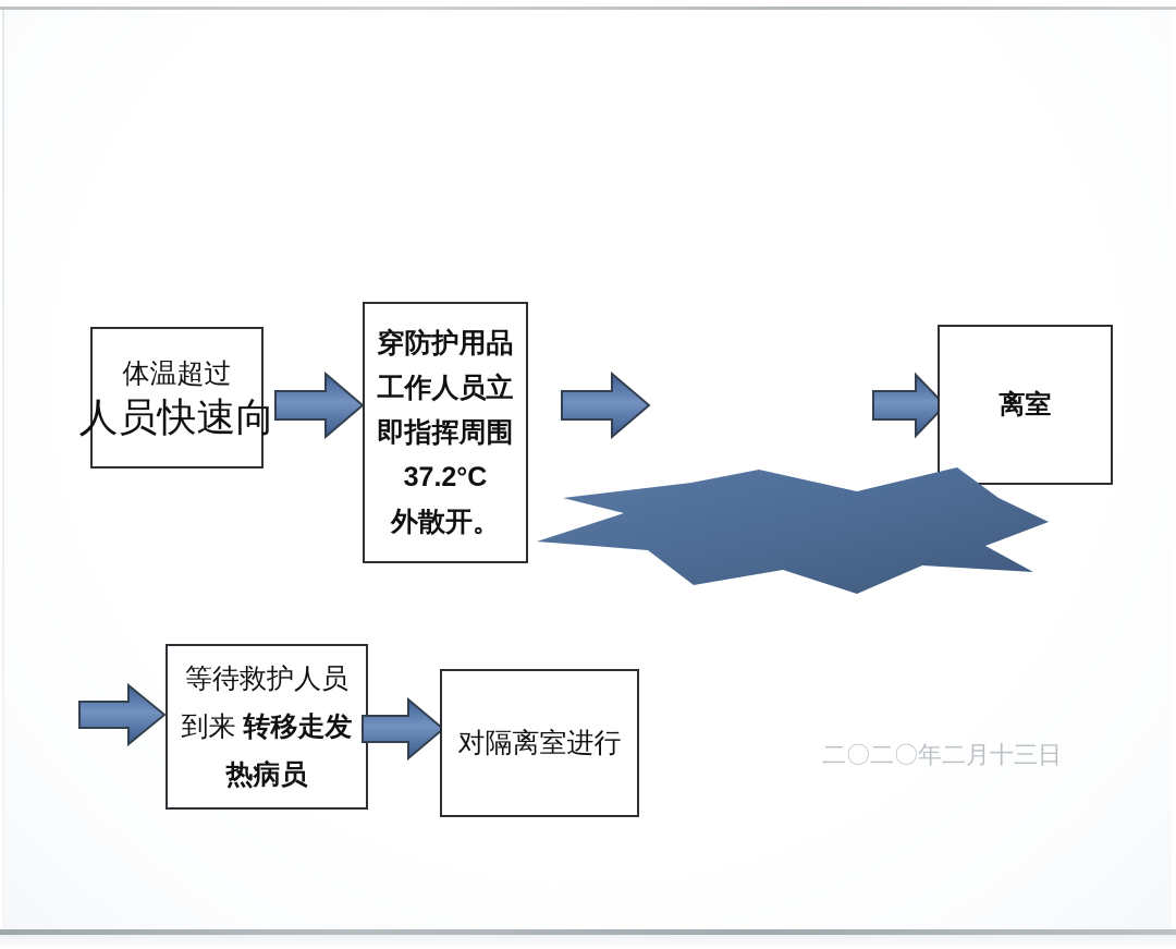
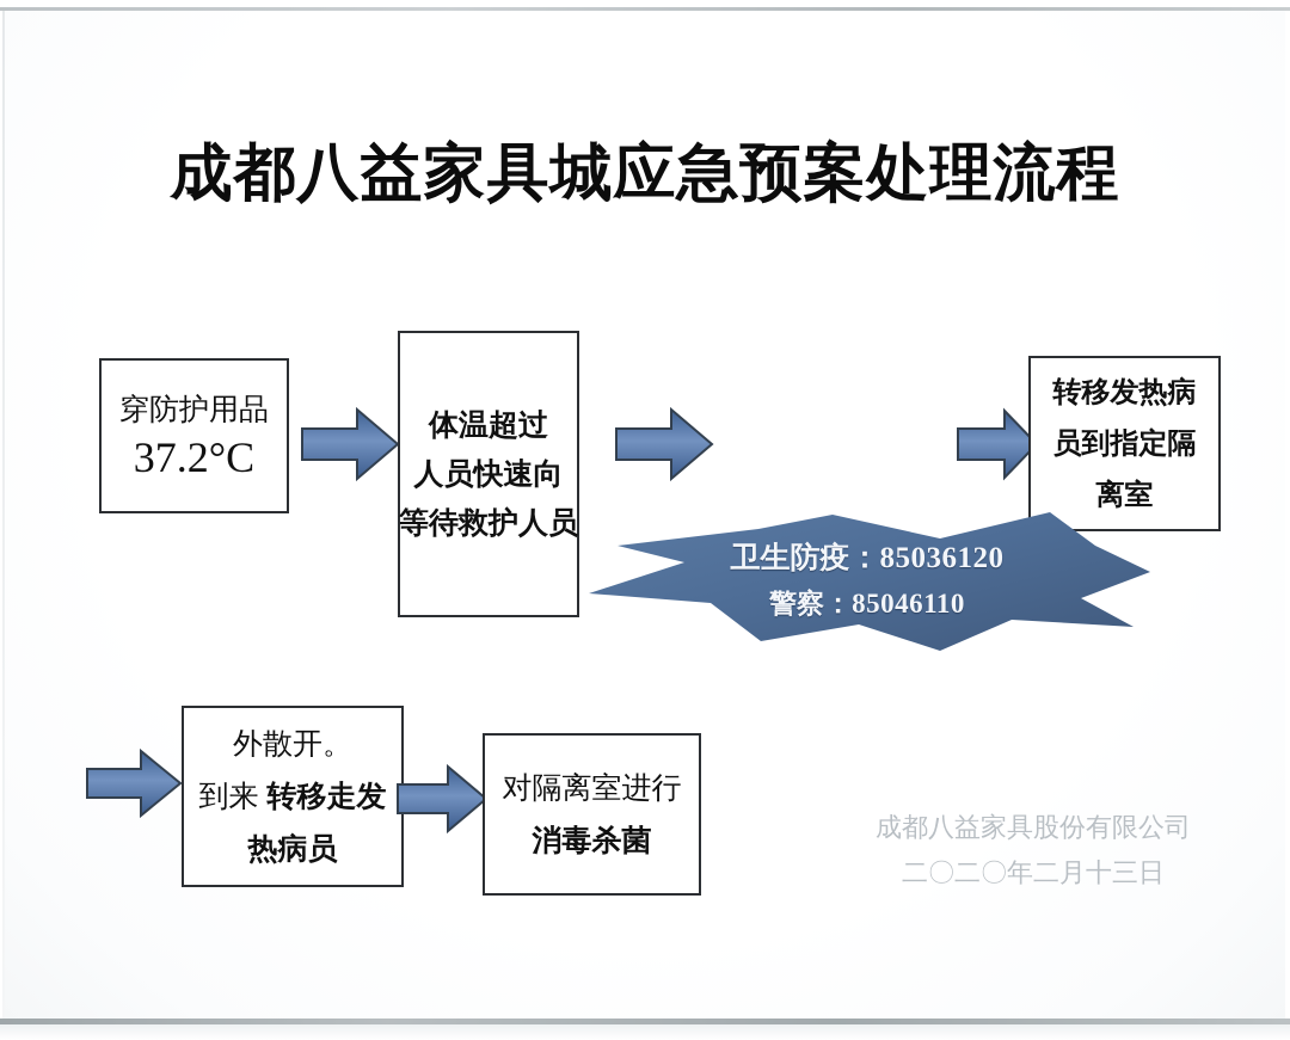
+ 成都八益家具城应急预案处理流程
- 体温超过
+ 穿防护用品
- 人员快速向
+ 37.2°C
- 穿防护用品
+ 体温超过
- 工作人员立
- 即指挥周围
- 37.2°C
+ 人员快速向
- 外散开。
+ 等待救护人员
+ 转移发热病
+ 员到指定隔
  离室
+ 卫生防疫：85036120
+ 警察：85046110
- 等待救护人员
+ 外散开。
  到来 转移走发
  热病员
  对隔离室进行
+ 消毒杀菌
+ 成都八益家具股份有限公司
  二〇二〇年二月十三日
